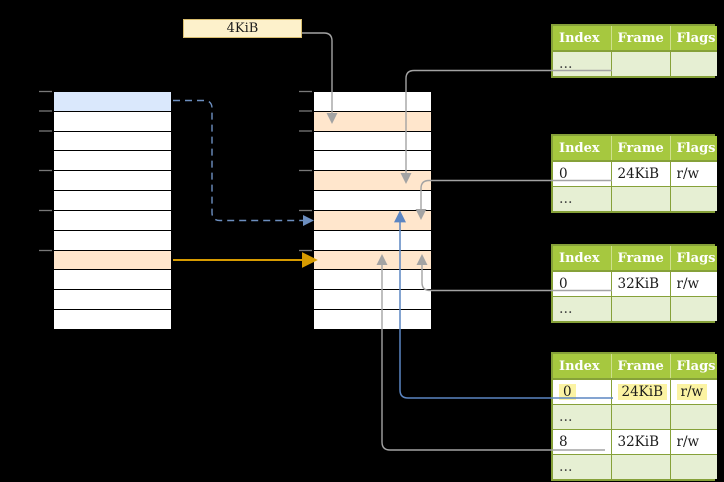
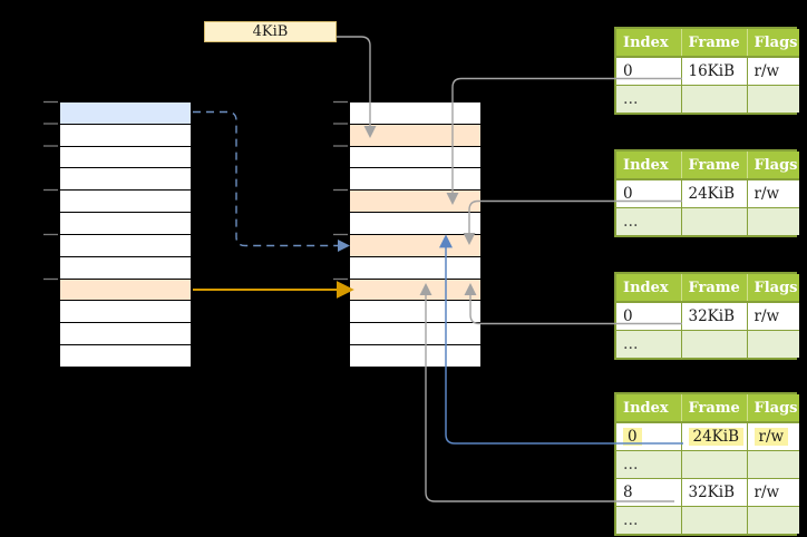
  4KiB
  Index	Frame	Flags
+ 0	16KiB	r/w
  …
  Index	Frame	Flags
  0	24KiB	r/w
  …
  Index	Frame	Flags
  0	32KiB	r/w
  …
  Index	Frame	Flags
  0	24KiB	r/w
  …
  8	32KiB	r/w
  …
